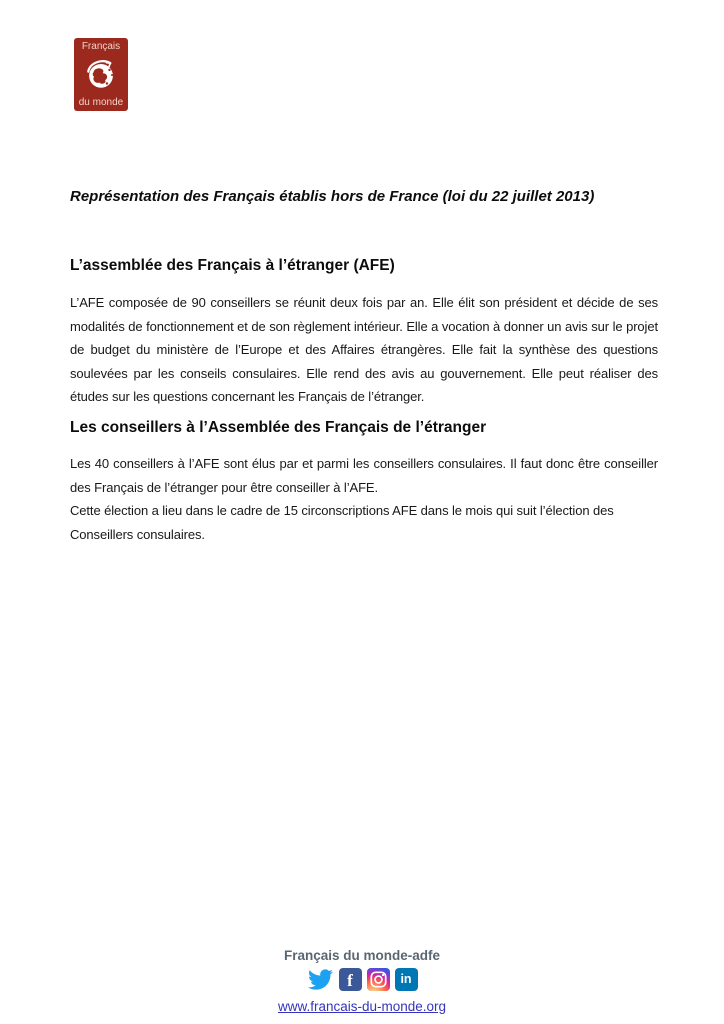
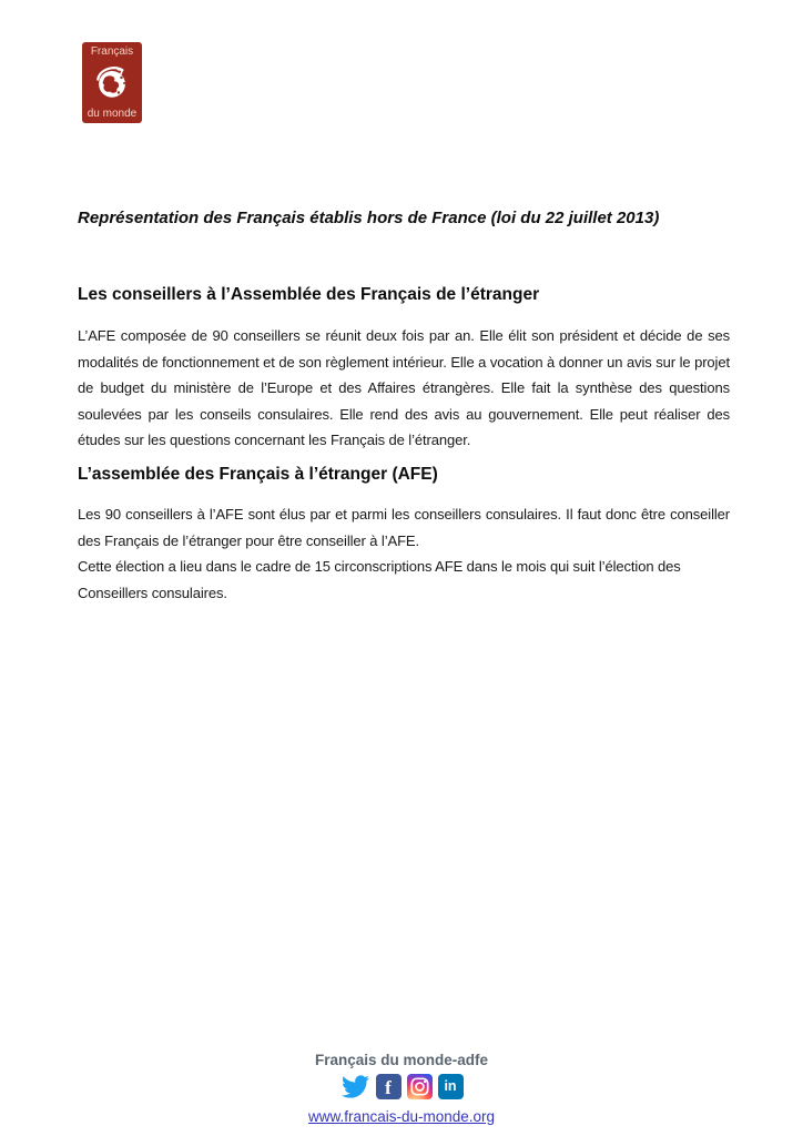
  Français
  du monde
  Représentation des Français établis hors de France (loi du 22 juillet 2013)
- L’assemblée des Français à l’étranger (AFE)
+ Les conseillers à l’Assemblée des Français de l’étranger
  L’AFE composée de 90 conseillers se réunit deux fois par an. Elle élit son président et décide de ses modalités de fonctionnement et de son règlement intérieur. Elle a vocation à donner un avis sur le projet de budget du ministère de l’Europe et des Affaires étrangères. Elle fait la synthèse des questions soulevées par les conseils consulaires. Elle rend des avis au gouvernement. Elle peut réaliser des études sur les questions concernant les Français de l’étranger.
- Les conseillers à l’Assemblée des Français de l’étranger
+ L’assemblée des Français à l’étranger (AFE)
- Les 40 conseillers à l’AFE sont élus par et parmi les conseillers consulaires. Il faut donc être conseiller des Français de l’étranger pour être conseiller à l’AFE.
+ Les 90 conseillers à l’AFE sont élus par et parmi les conseillers consulaires. Il faut donc être conseiller des Français de l’étranger pour être conseiller à l’AFE.
  Cette élection a lieu dans le cadre de 15 circonscriptions AFE dans le mois qui suit l’élection des Conseillers consulaires.
  Français du monde-adfe
  f
  in
  www.francais-du-monde.org
